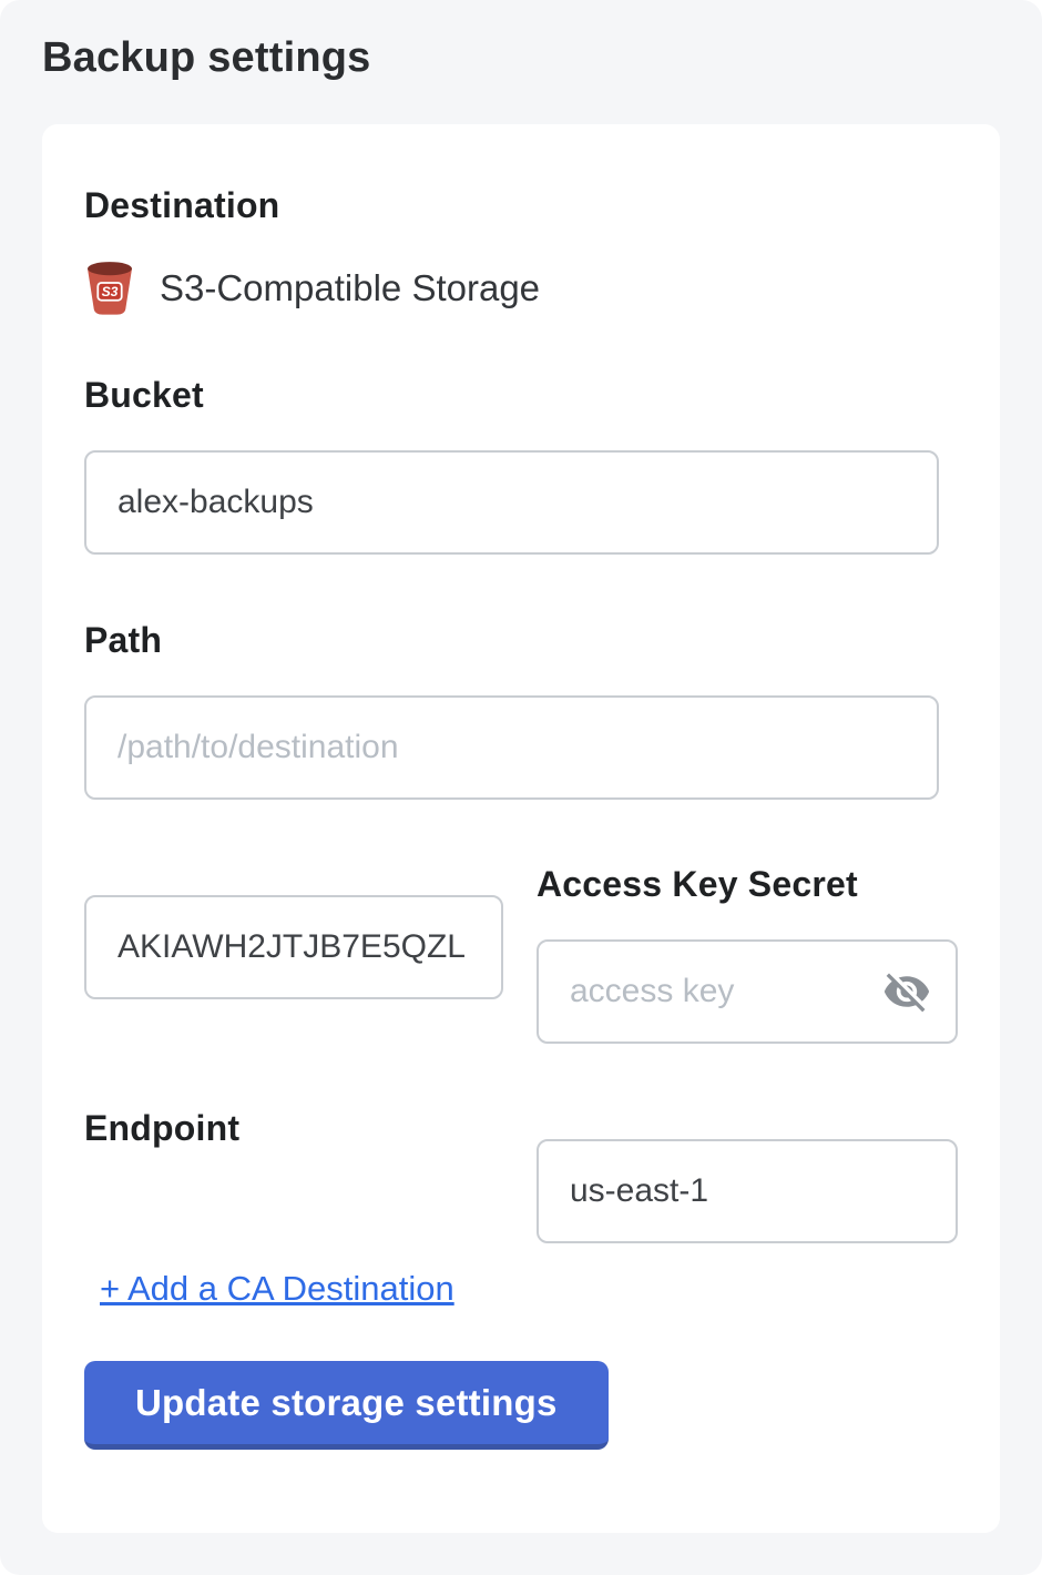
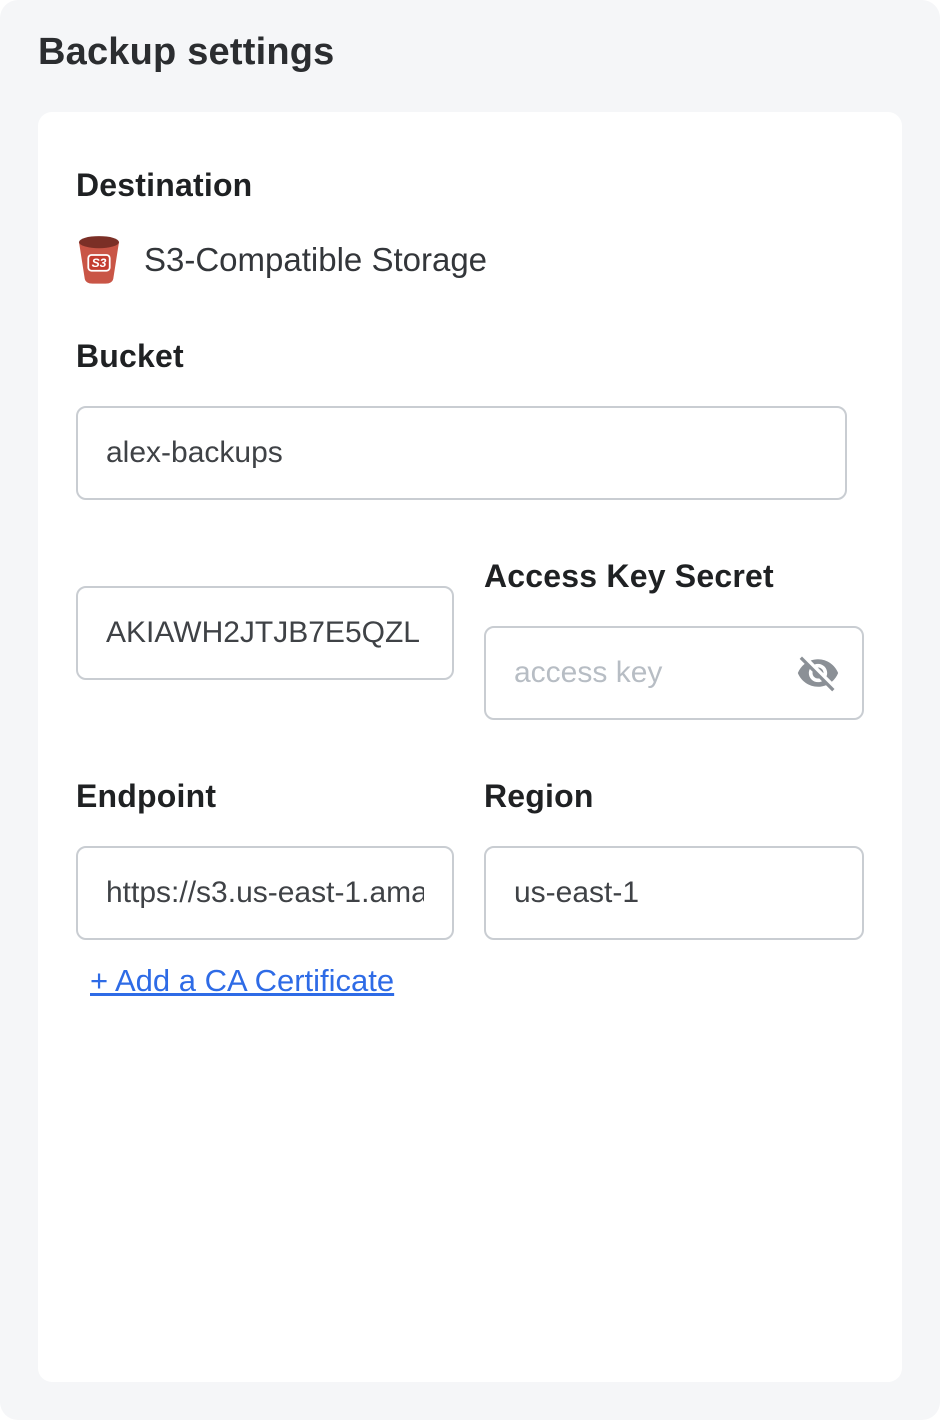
  Backup settings
  Destination
  S3
  S3-Compatible Storage
  Bucket
  alex-backups
- Path
- /path/to/destination
  AKIAWH2JTJB7E5QZL
  Access Key Secret
  access key
  Endpoint
+ https://s3.us-east-1.ama
+ Region
  us-east-1
- + Add a CA Destination
+ + Add a CA Certificate
- Update storage settings
